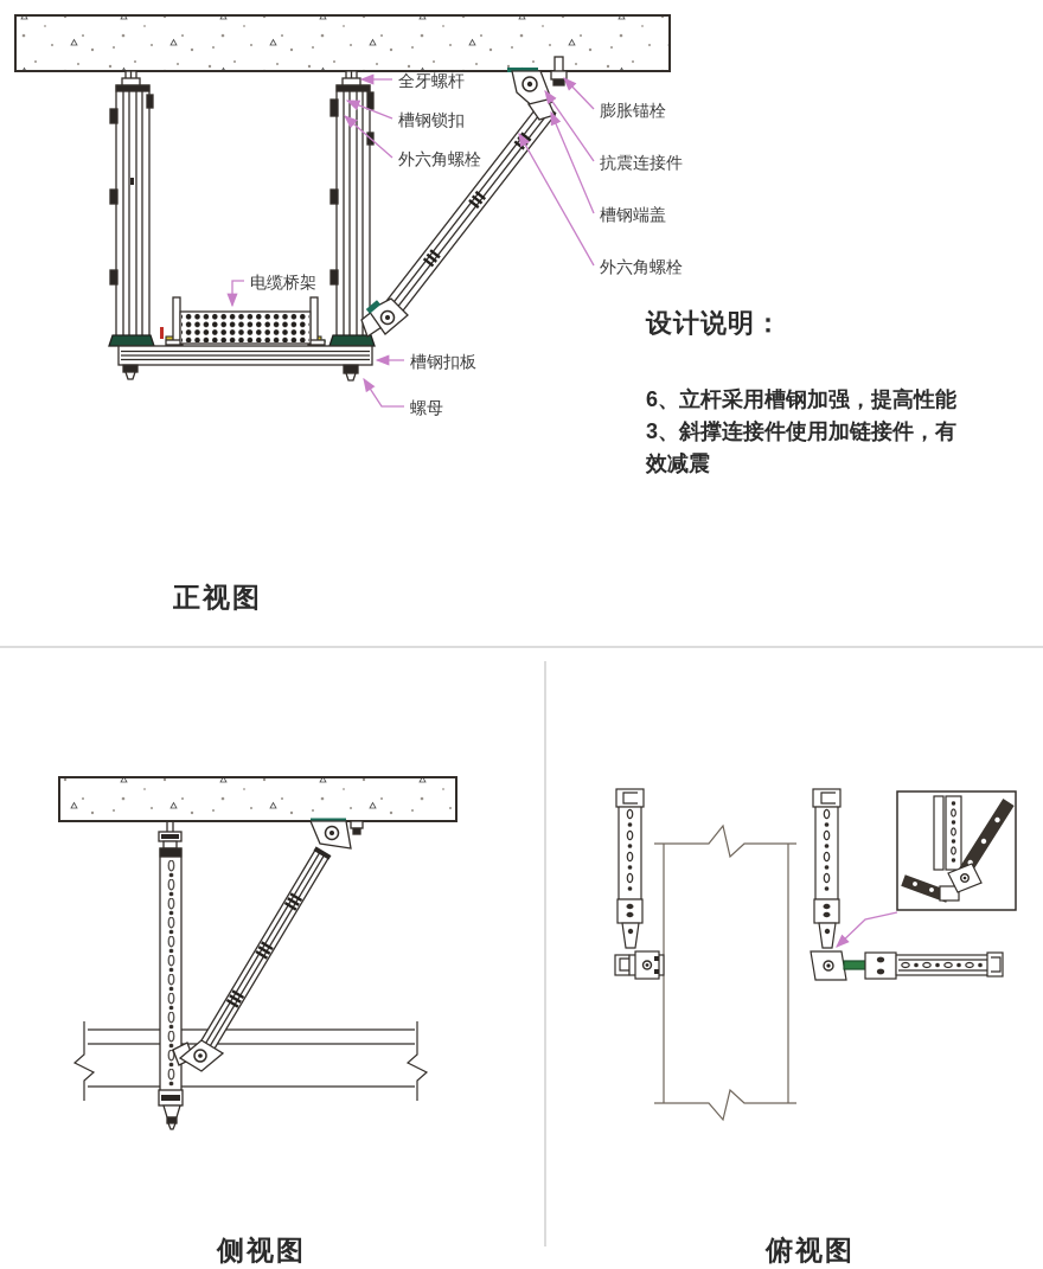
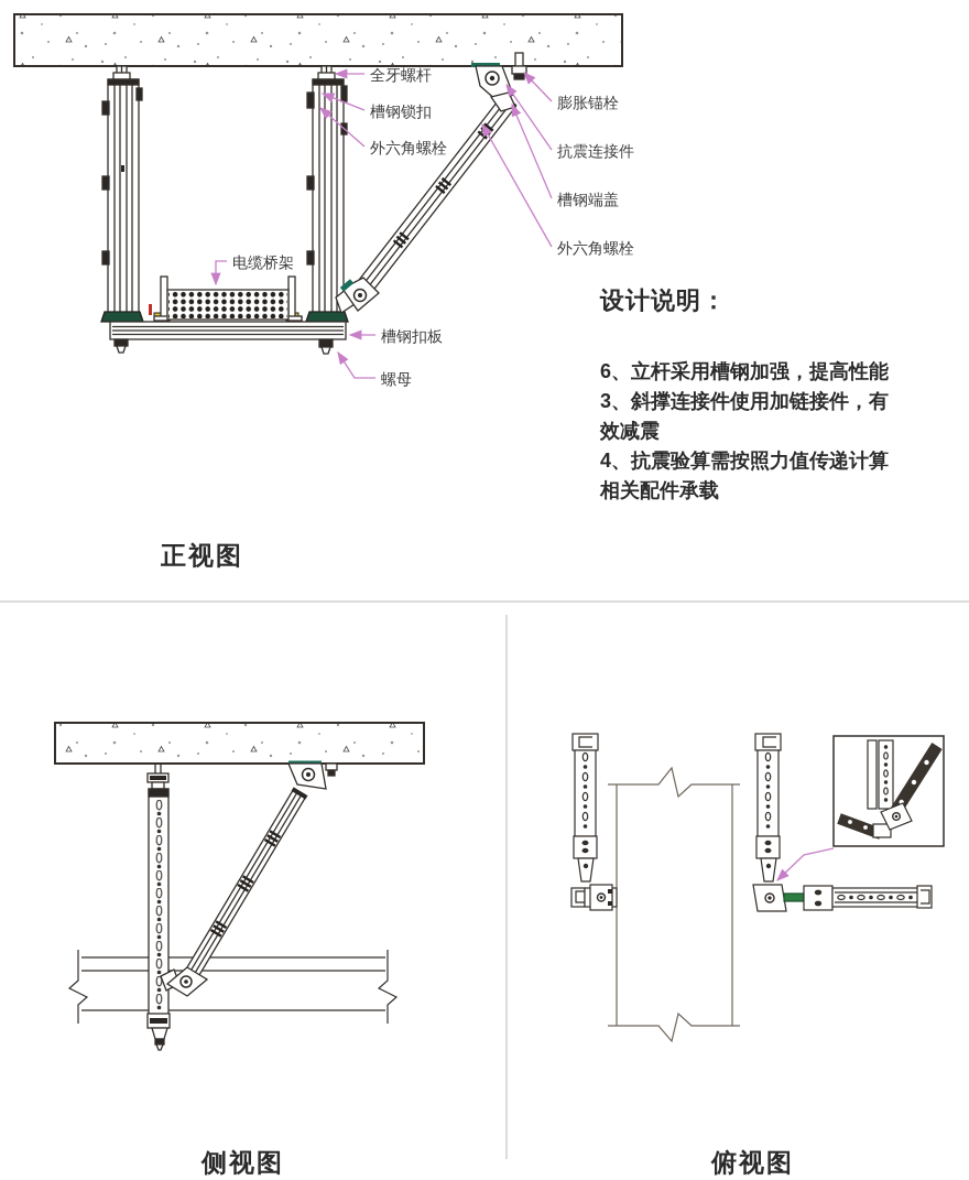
  全牙螺杆
  槽钢锁扣
  外六角螺栓
  电缆桥架
  槽钢扣板
  螺母
  膨胀锚栓
  抗震连接件
  槽钢端盖
  外六角螺栓
  设计说明：
  6、立杆采用槽钢加强，提高性能
  3、斜撑连接件使用加链接件，有效减震
+ 4、抗震验算需按照力值传递计算相关配件承载
  正视图
  侧视图
  俯视图
